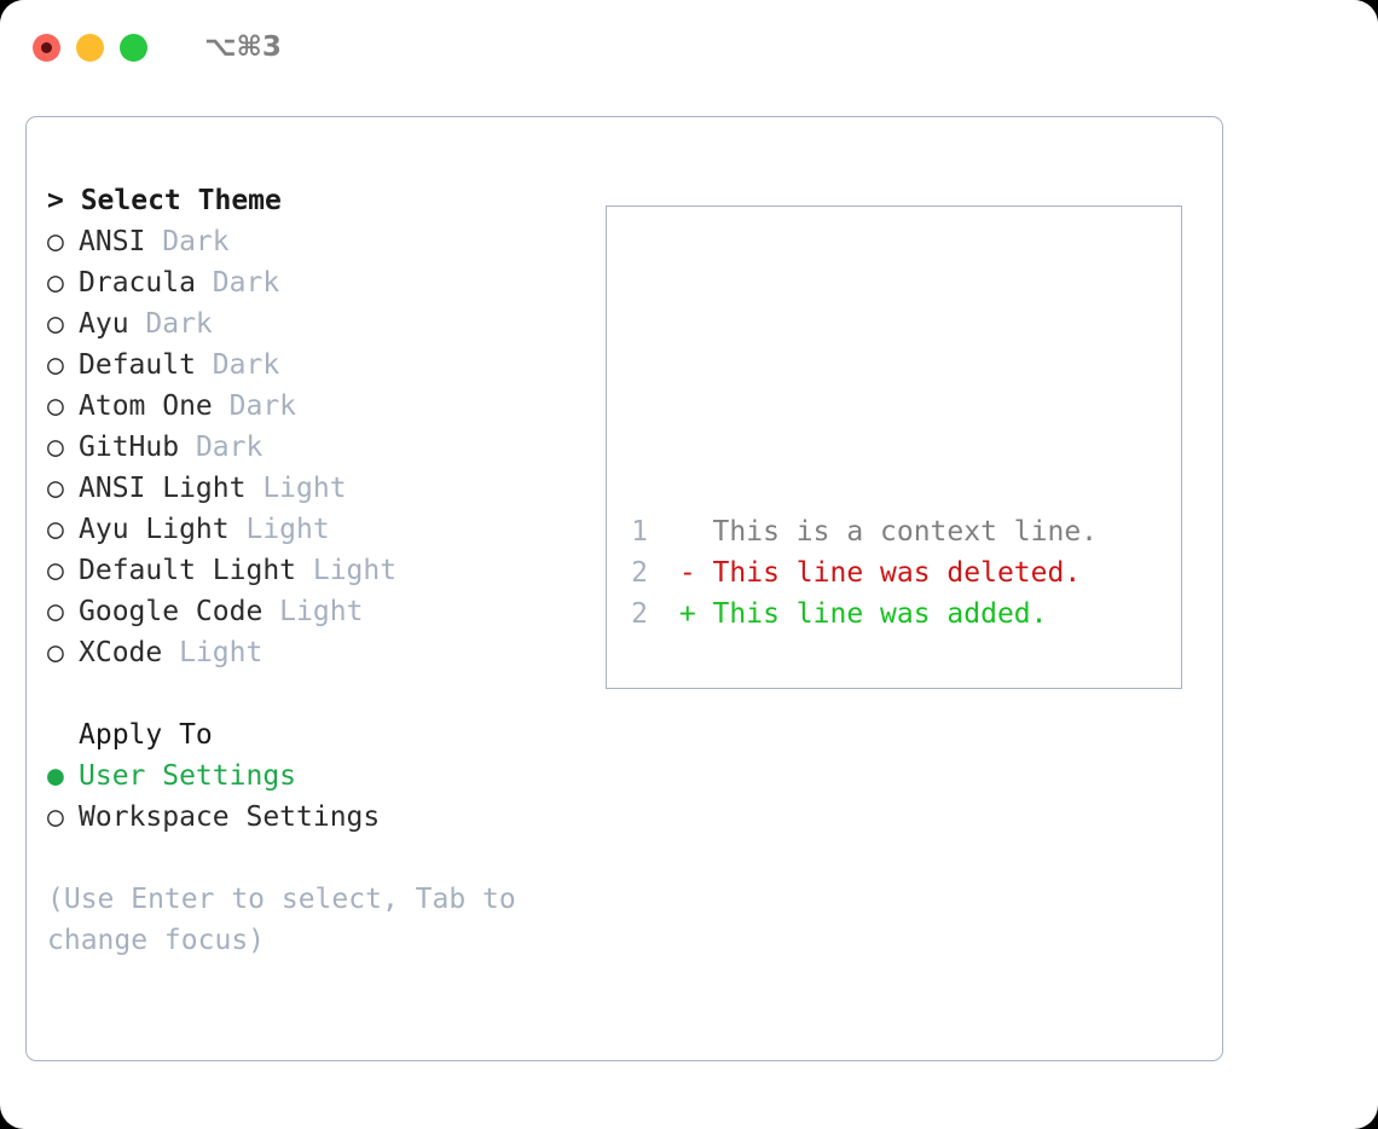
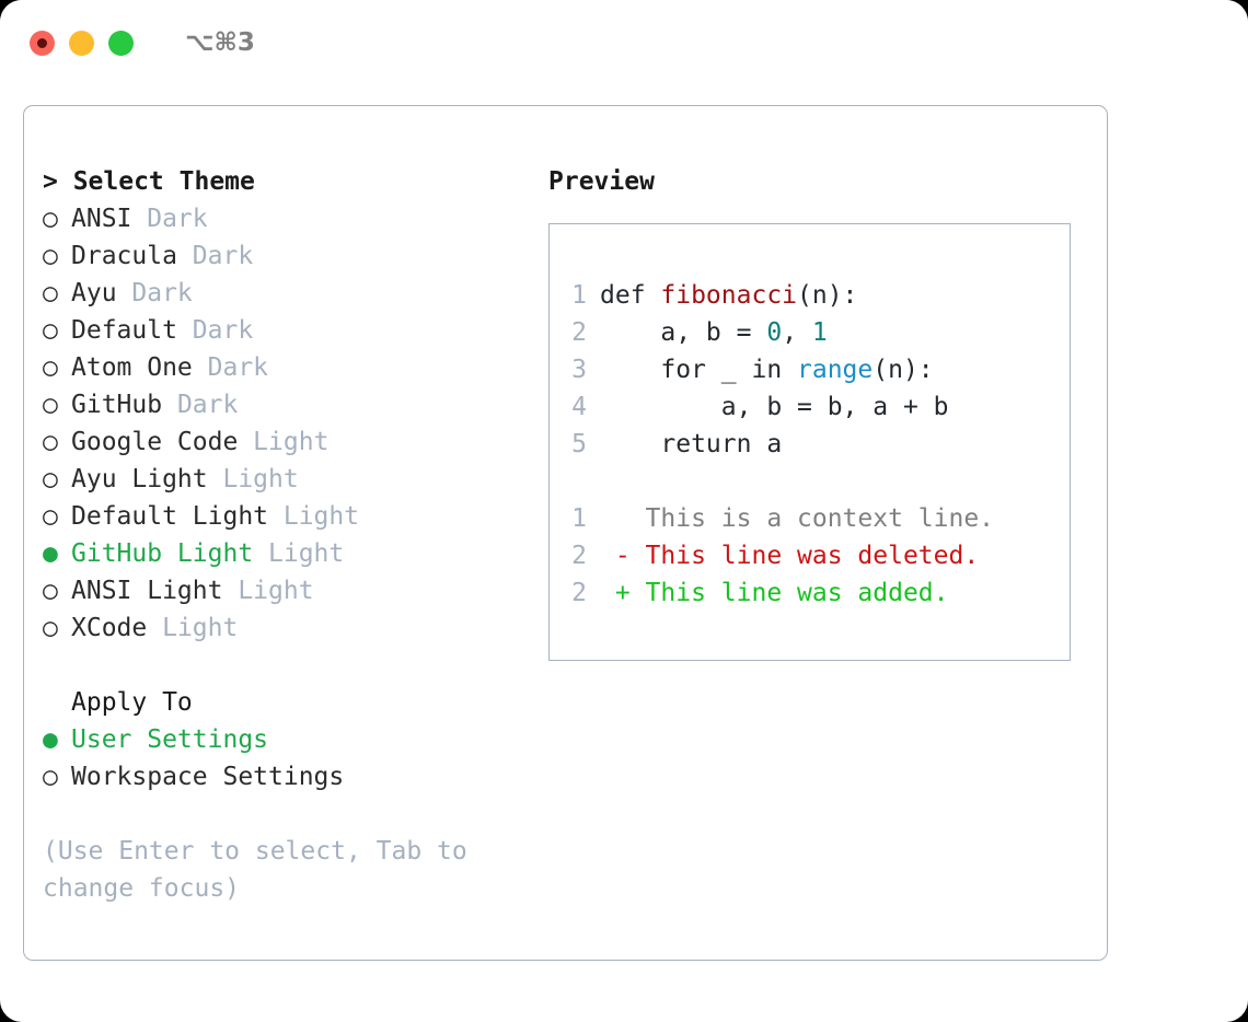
  ⌥⌘3
  > Select Theme
  ○ ANSI Dark
  ○ Dracula Dark
  ○ Ayu Dark
  ○ Default Dark
  ○ Atom One Dark
  ○ GitHub Dark
- ○ ANSI Light Light
+ ○ Google Code Light
  ○ Ayu Light Light
  ○ Default Light Light
+ ● GitHub Light Light
- ○ Google Code Light
+ ○ ANSI Light Light
  ○ XCode Light
  Apply To
  ● User Settings
  ○ Workspace Settings
  (Use Enter to select, Tab to change focus)
+ Preview
+ 1 def fibonacci(n):
+ 2 a, b = 0, 1
+ 3 for _ in range(n):
+ 4 a, b = b, a + b
+ 5 return a
  1 This is a context line.
  2 - This line was deleted.
  2 + This line was added.
